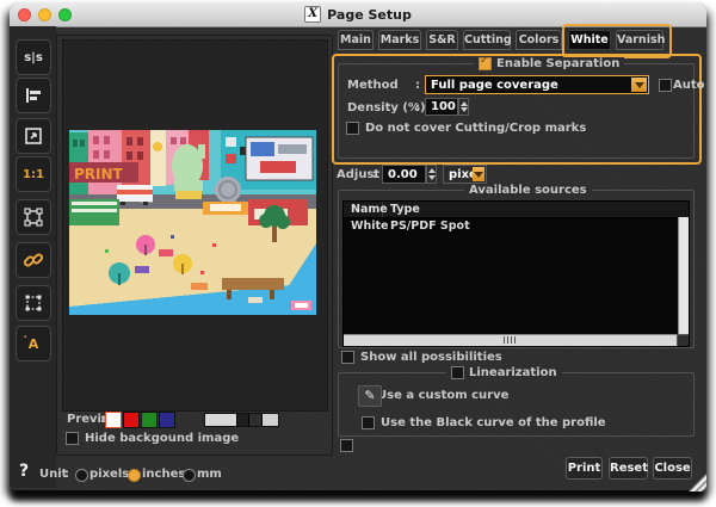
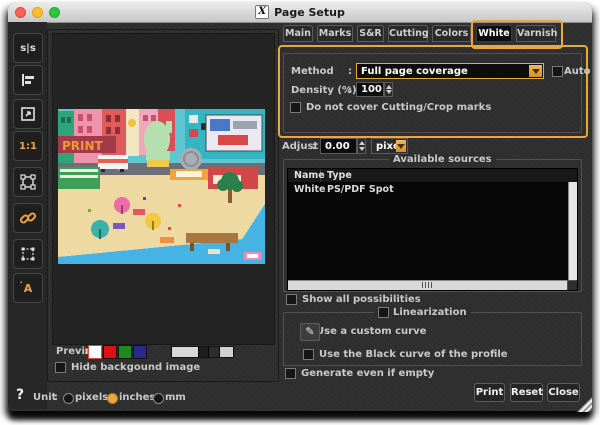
  X
  Page Setup
  s|s
  1:1
  ·
  A
  ?
  PRINT
  Previ
  :
  Hide backgound image
  Main
  Marks
  S&R
  Cutting
  Colors
  White
  Varnish
- Enable Separation
  Method
  :
  Full page coverage
  Auto
  Density (%)
  :
  100
  Do not cover Cutting/Crop marks
  Adjust
  :
  0.00
  Available sources
  Name
  Type
  White
  PS/PDF Spot
  Show all possibilities
  Linearization
  Use a custom curve
  ✎
  Use the Black curve of the profile
+ Generate even if empty
  Unit
  :
  pixels
  inche
  mm
  Print
  Reset
  Close
